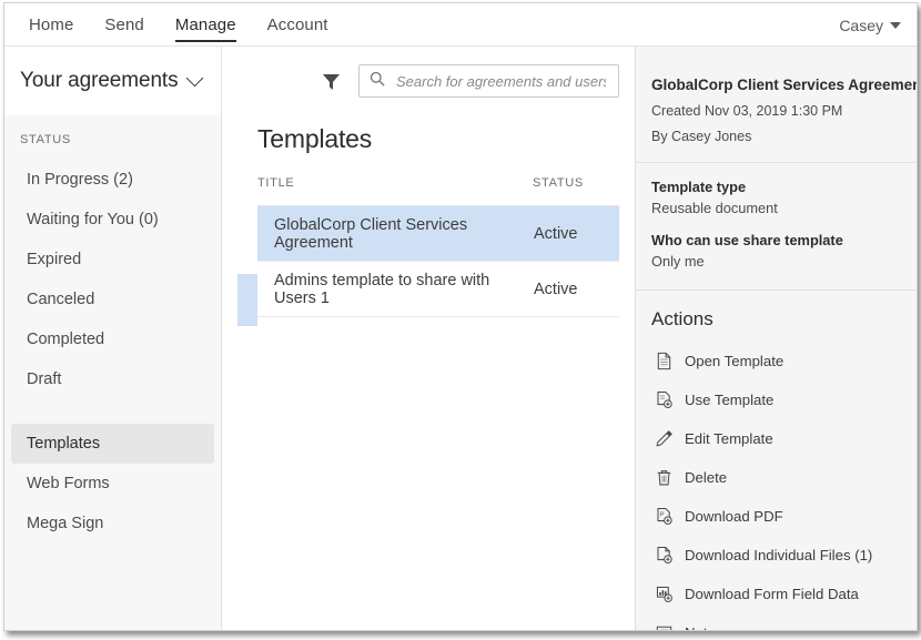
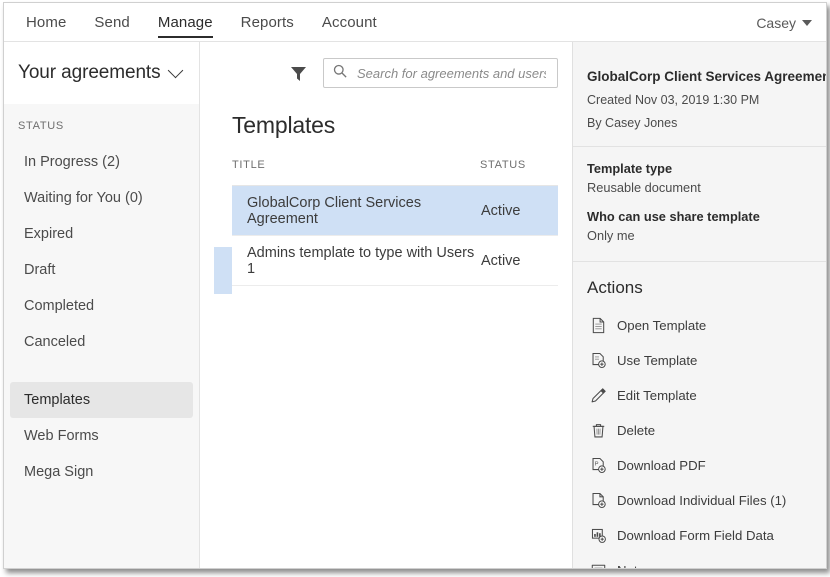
  Home
  Send
  Manage
+ Reports
  Account
  Casey
  Your agreements
  STATUS
  In Progress (2)
  Waiting for You (0)
  Expired
- Canceled
+ Draft
  Completed
- Draft
+ Canceled
  Templates
  Web Forms
  Mega Sign
  Search for agreements and user
  Templates
  TITLE	STATUS
  GlobalCorp Client Services Agreement	Active
- Admins template to share with Users 1	Active
+ Admins template to type with Users 1	Active
  GlobalCorp Client Services Agreeme
  Created Nov 03, 2019 1:30 PM
  By Casey Jones
  Template type
  Reusable document
  Who can use share template
  Only me
  Actions
  Open Template
  Use Template
  Edit Template
  Delete
  Download PDF
  Download Individual Files (1)
  Download Form Field Data
